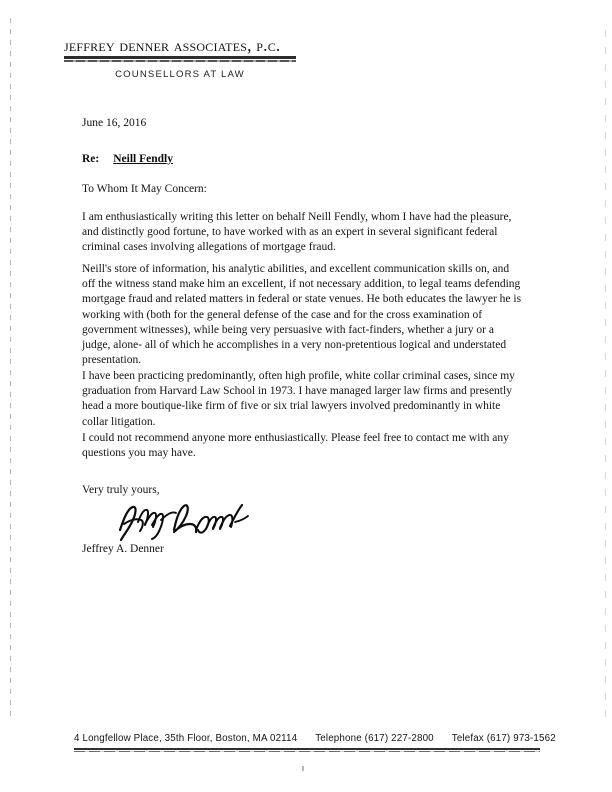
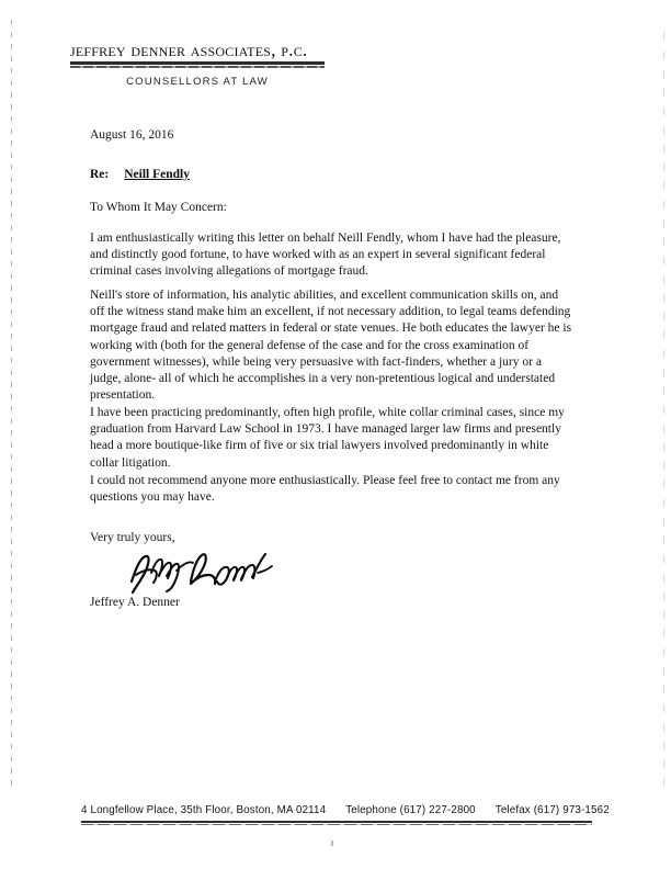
  jeffrey denner associates, p.c.
  COUNSELLORS AT LAW
- June 16, 2016
+ August 16, 2016
  Re:
  Neill Fendly
  To Whom It May Concern:
  I am enthusiastically writing this letter on behalf Neill Fendly, whom I have had the pleasure, and distinctly good fortune, to have worked with as an expert in several significant federal criminal cases involving allegations of mortgage fraud.
  Neill's store of information, his analytic abilities, and excellent communication skills on, and off the witness stand make him an excellent, if not necessary addition, to legal teams defending mortgage fraud and related matters in federal or state venues. He both educates the lawyer he is working with (both for the general defense of the case and for the cross examination of government witnesses), while being very persuasive with fact-finders, whether a jury or a judge, alone- all of which he accomplishes in a very non-pretentious logical and understated presentation.
  I have been practicing predominantly, often high profile, white collar criminal cases, since my graduation from Harvard Law School in 1973. I have managed larger law firms and presently head a more boutique-like firm of five or six trial lawyers involved predominantly in white collar litigation.
- I could not recommend anyone more enthusiastically. Please feel free to contact me with any questions you may have.
+ I could not recommend anyone more enthusiastically. Please feel free to contact me from any questions you may have.
  Very truly yours,
  Jeffrey A. Denner
  4 Longfellow Place, 35th Floor, Boston, MA 02114 Telephone (617) 227-2800 Telefax (617) 973-1562
